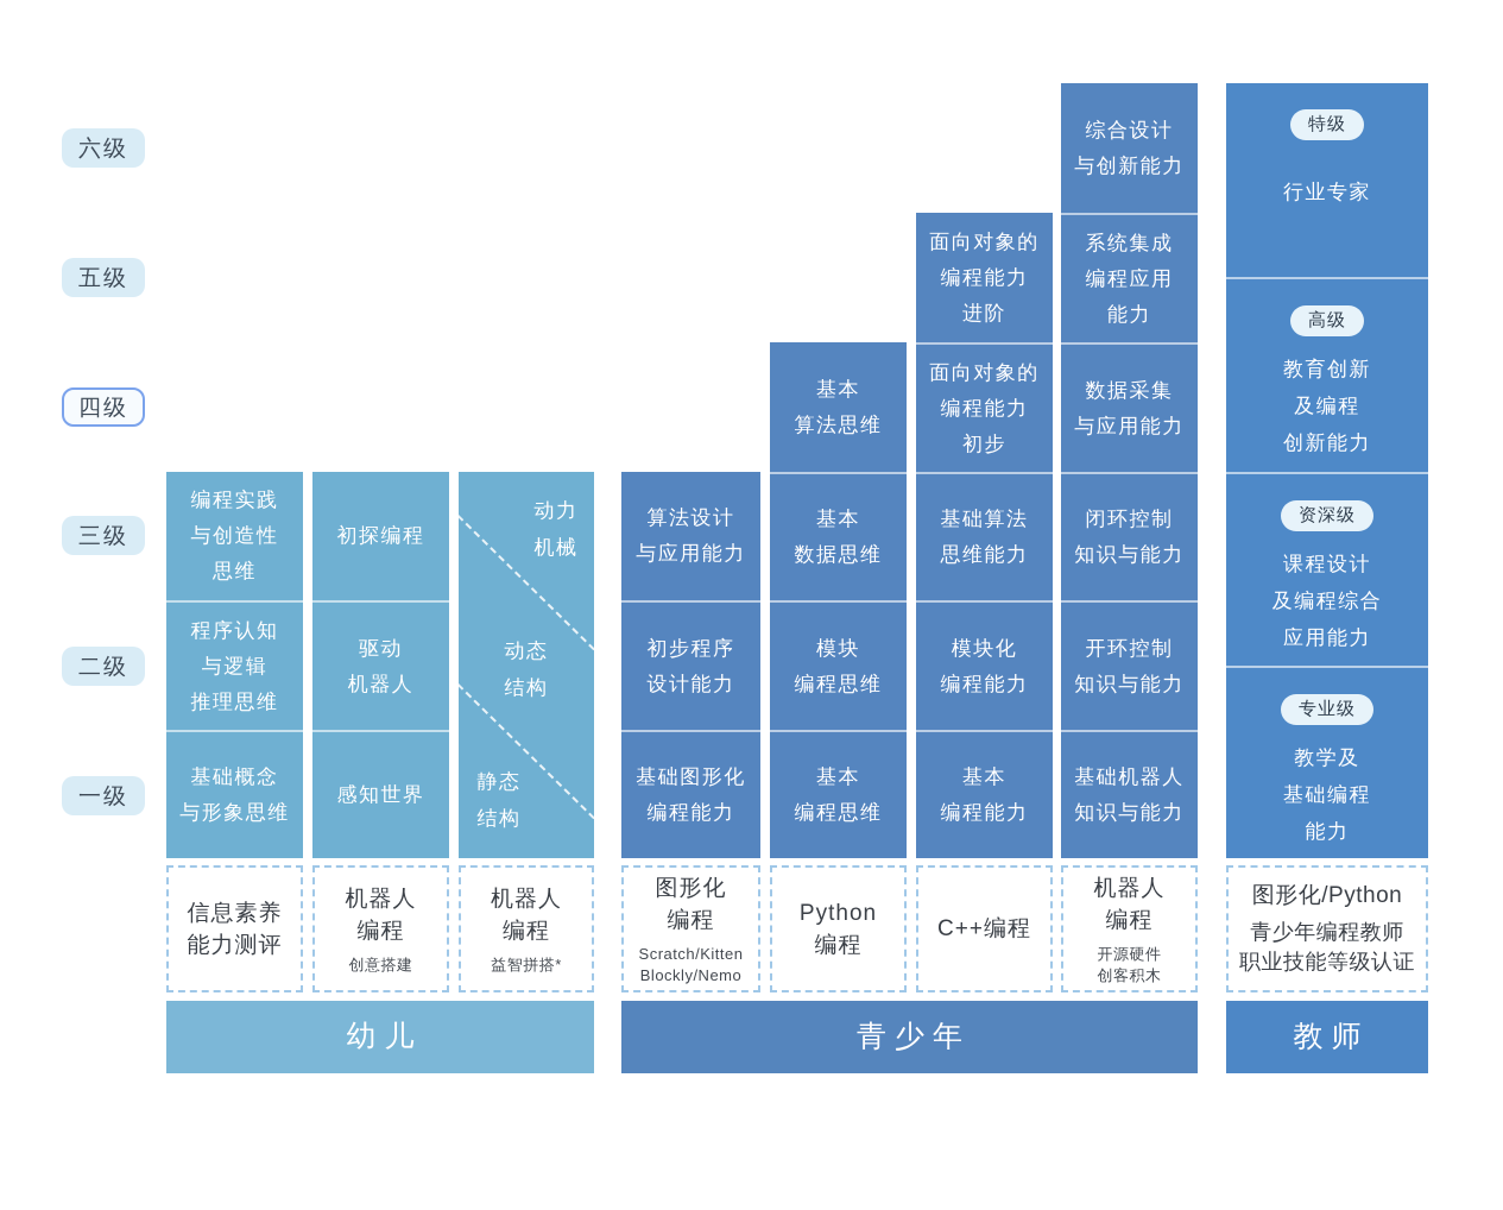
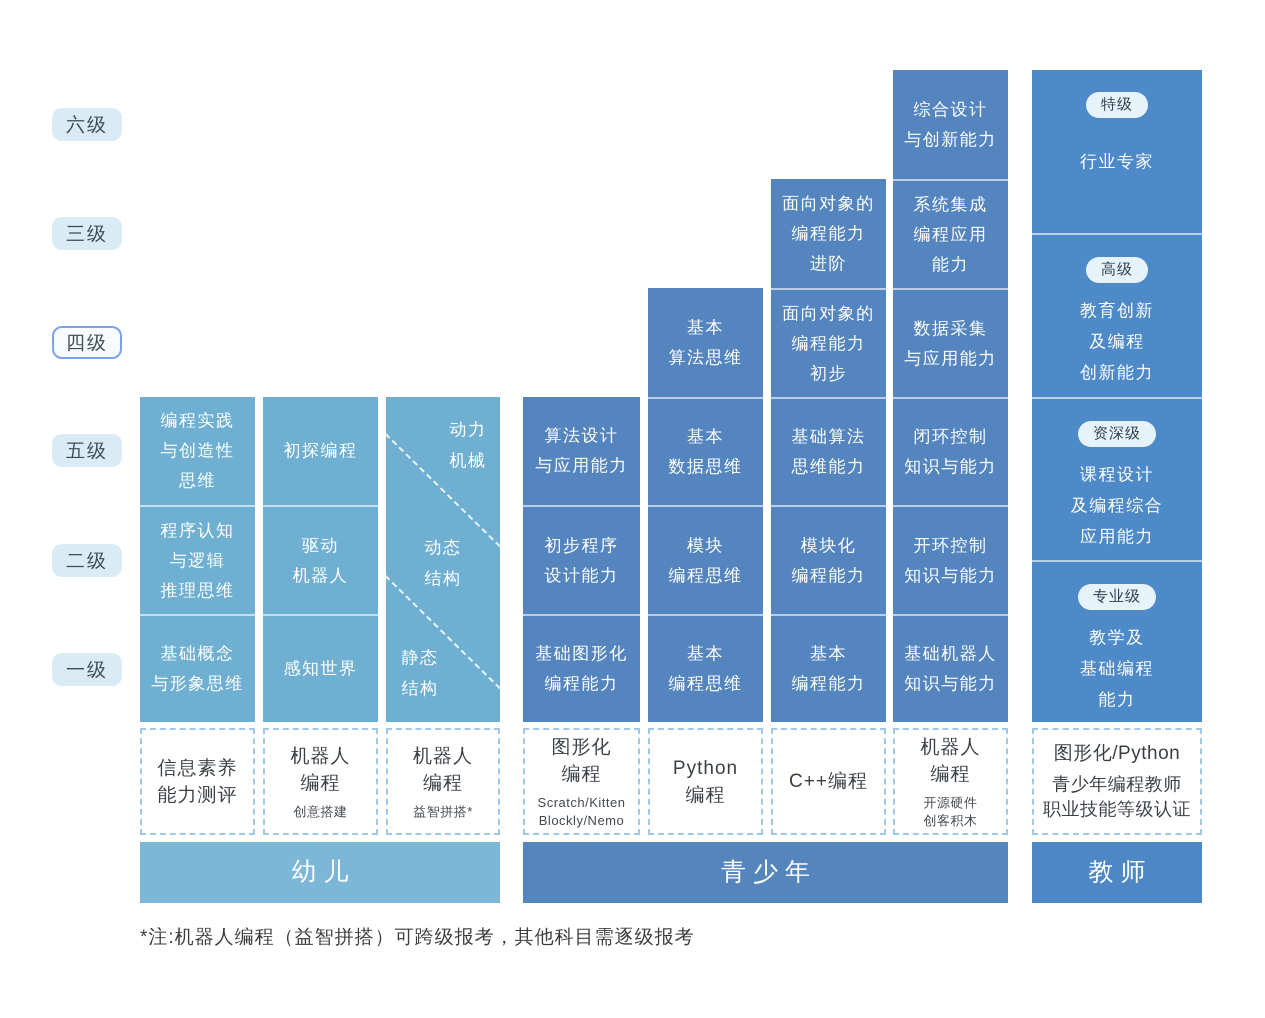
  六级
- 五级
+ 三级
  四级
- 三级
+ 五级
  二级
  一级
  编程实践
  与创造性
  思维
  程序认知
  与逻辑
  推理思维
  基础概念
  与形象思维
  初探编程
  驱动
  机器人
  感知世界
  动力
  机械
  动态
  结构
  静态
  结构
  算法设计
  与应用能力
  初步程序
  设计能力
  基础图形化
  编程能力
  基本
  算法思维
  基本
  数据思维
  模块
  编程思维
  基本
  编程思维
  面向对象的
  编程能力
  进阶
  面向对象的
  编程能力
  初步
  基础算法
  思维能力
  模块化
  编程能力
  基本
  编程能力
  综合设计
  与创新能力
  系统集成
  编程应用
  能力
  数据采集
  与应用能力
  闭环控制
  知识与能力
  开环控制
  知识与能力
  基础机器人
  知识与能力
  特级
  行业专家
  高级
  教育创新
  及编程
  创新能力
  资深级
  课程设计
  及编程综合
  应用能力
  专业级
  教学及
  基础编程
  能力
  信息素养
  能力测评
  机器人
  编程
  创意搭建
  机器人
  编程
  益智拼搭*
  图形化
  编程
  Scratch/Kitten
  Blockly/Nemo
  Python
  编程
  C++编程
  机器人
  编程
  开源硬件
  创客积木
  图形化/Python
  青少年编程教师
  职业技能等级认证
  幼儿
  青少年
  教师
+ *注:机器人编程（益智拼搭）可跨级报考，其他科目需逐级报考
